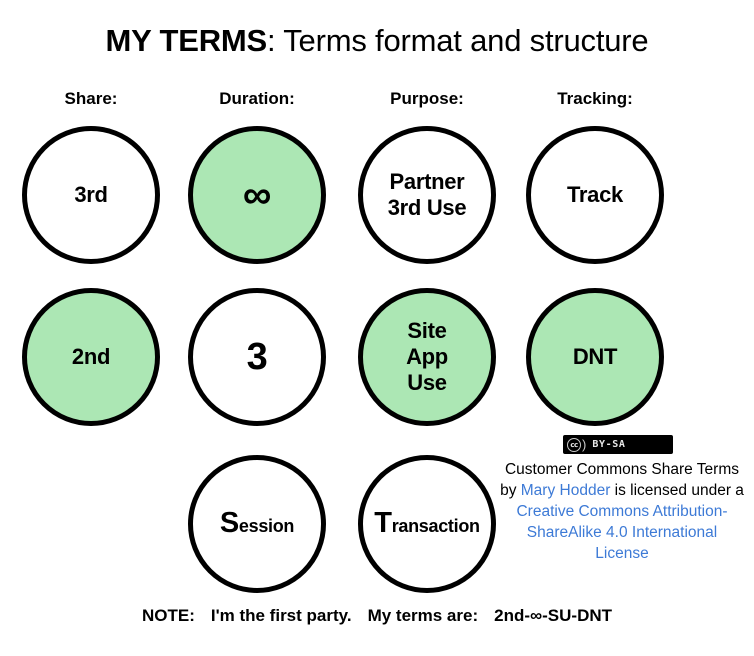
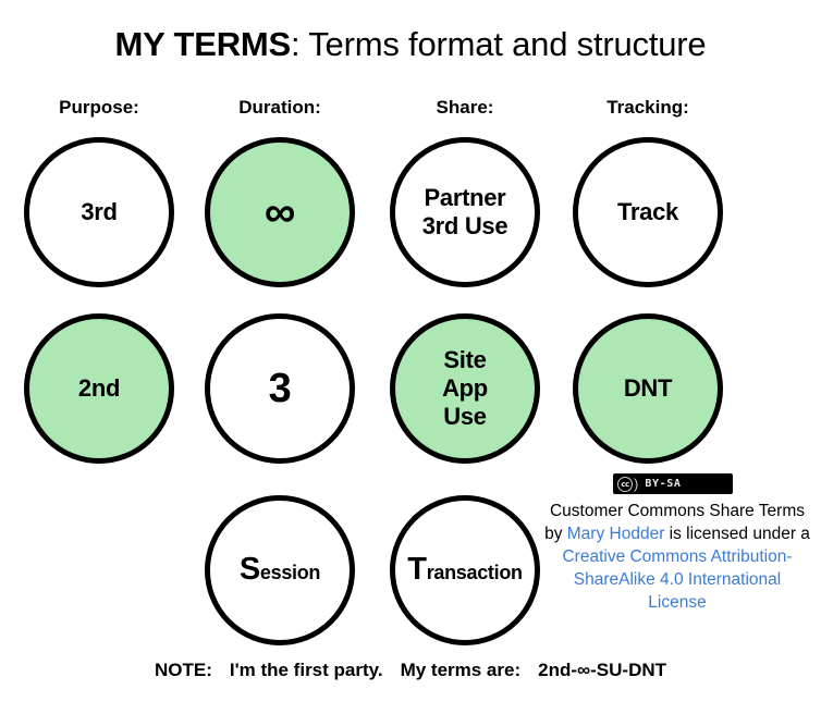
  MY TERMS: Terms format and structure
- Share:
+ Purpose:
  Duration:
- Purpose:
+ Share:
  Tracking:
  3rd
  ∞
  Partner
  3rd Use
  Track
  2nd
  3
  Site
  App
  Use
  DNT
  Session
  Transaction
  cc
  )
  BY-SA
  Customer Commons Share Terms by Mary Hodder is licensed under a Creative Commons Attribution-ShareAlike 4.0 International License
  NOTE: I'm the first party. My terms are: 2nd-∞-SU-DNT
